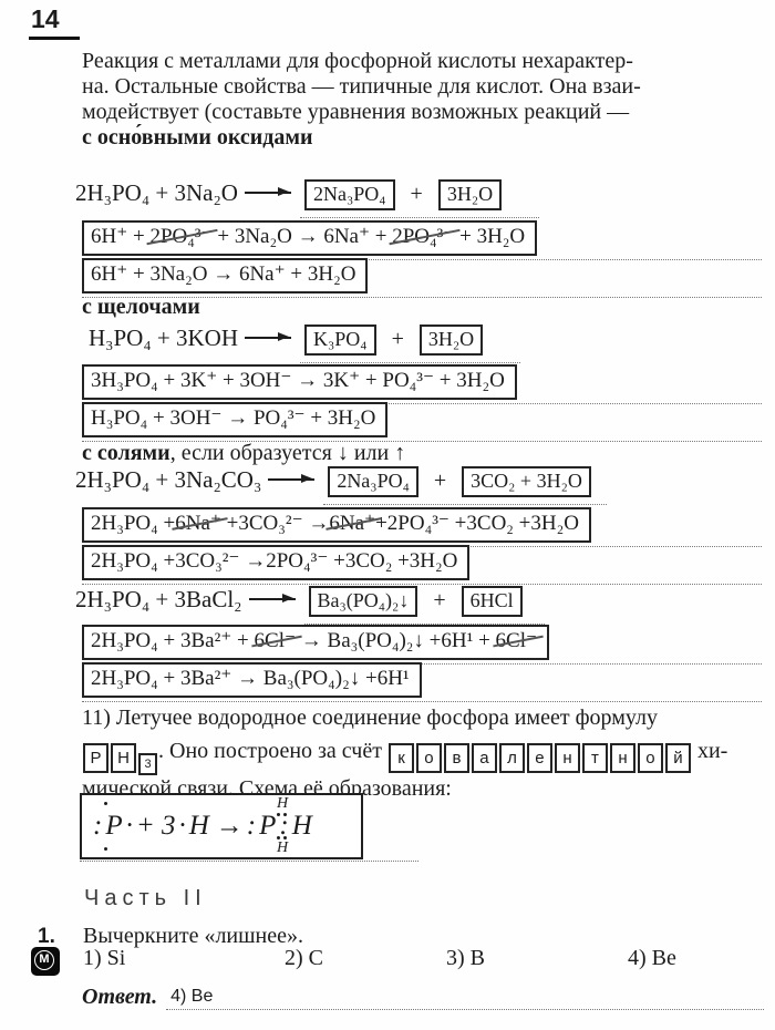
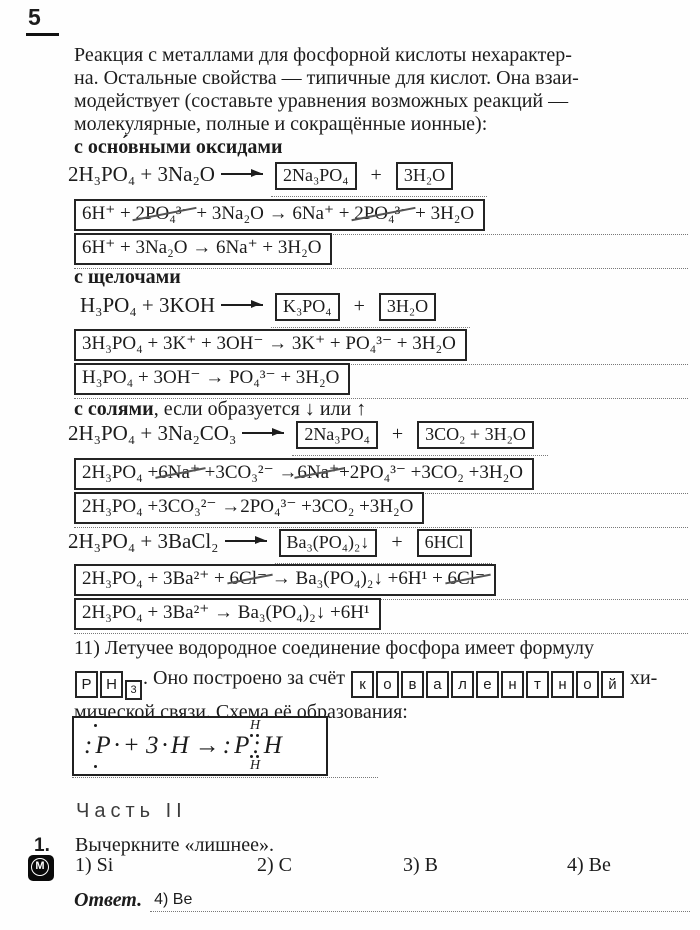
- 14
+ 5
  Реакция с металлами для фосфорной кислоты нехарактер-
  на. Остальные свойства — типичные для кислот. Она взаи-
  модействует (составьте уравнения возможных реакций —
+ молекулярные, полные и сокращённые ионные):
  с осно́вными оксидами
  2H₃PO₄ + 3Na₂O 2Na₃PO₄ + 3H₂O
  6H⁺ + 2PO₄³⁻ + 3Na₂O → 6Na⁺ + 2PO₄³⁻ + 3H₂O
  6H⁺ + 3Na₂O → 6Na⁺ + 3H₂O
  с щелочами
  H₃PO₄ + 3KOH K₃PO₄ + 3H₂O
  3H₃PO₄ + 3K⁺ + 3OH⁻ → 3K⁺ + PO₄³⁻ + 3H₂O
  H₃PO₄ + 3OH⁻ → PO₄³⁻ + 3H₂O
  с солями, если образуется ↓ или ↑
  2H₃PO₄ + 3Na₂CO₃ 2Na₃PO₄ + 3CO₂ + 3H₂O
  2H₃PO₄ +6Na⁺ +3CO₃²⁻ →6Na⁺+2PO₄³⁻ +3CO₂ +3H₂O
  2H₃PO₄ +3CO₃²⁻ →2PO₄³⁻ +3CO₂ +3H₂O
  2H₃PO₄ + 3BaCl₂ Ba₃(PO₄)₂↓ + 6HCl
  2H₃PO₄ + 3Ba²⁺ + 6Cl⁻ → Ba₃(PO₄)₂↓ +6H¹ + 6Cl⁻
  2H₃PO₄ + 3Ba²⁺ → Ba₃(PO₄)₂↓ +6H¹
  11) Летучее водородное соединение фосфора имеет формулу
  P H 3. Оно построено за счёт к о в а л е н т н о й хи-
  мической связи. Схема её образования:
  :P·+ 3·H →:P:H
  H
  H
  Часть II
  1.
  Вычеркните «лишнее».
  М
  1) Si
  2) C
  3) B
  4) Be
  Ответ.
  4) Be
